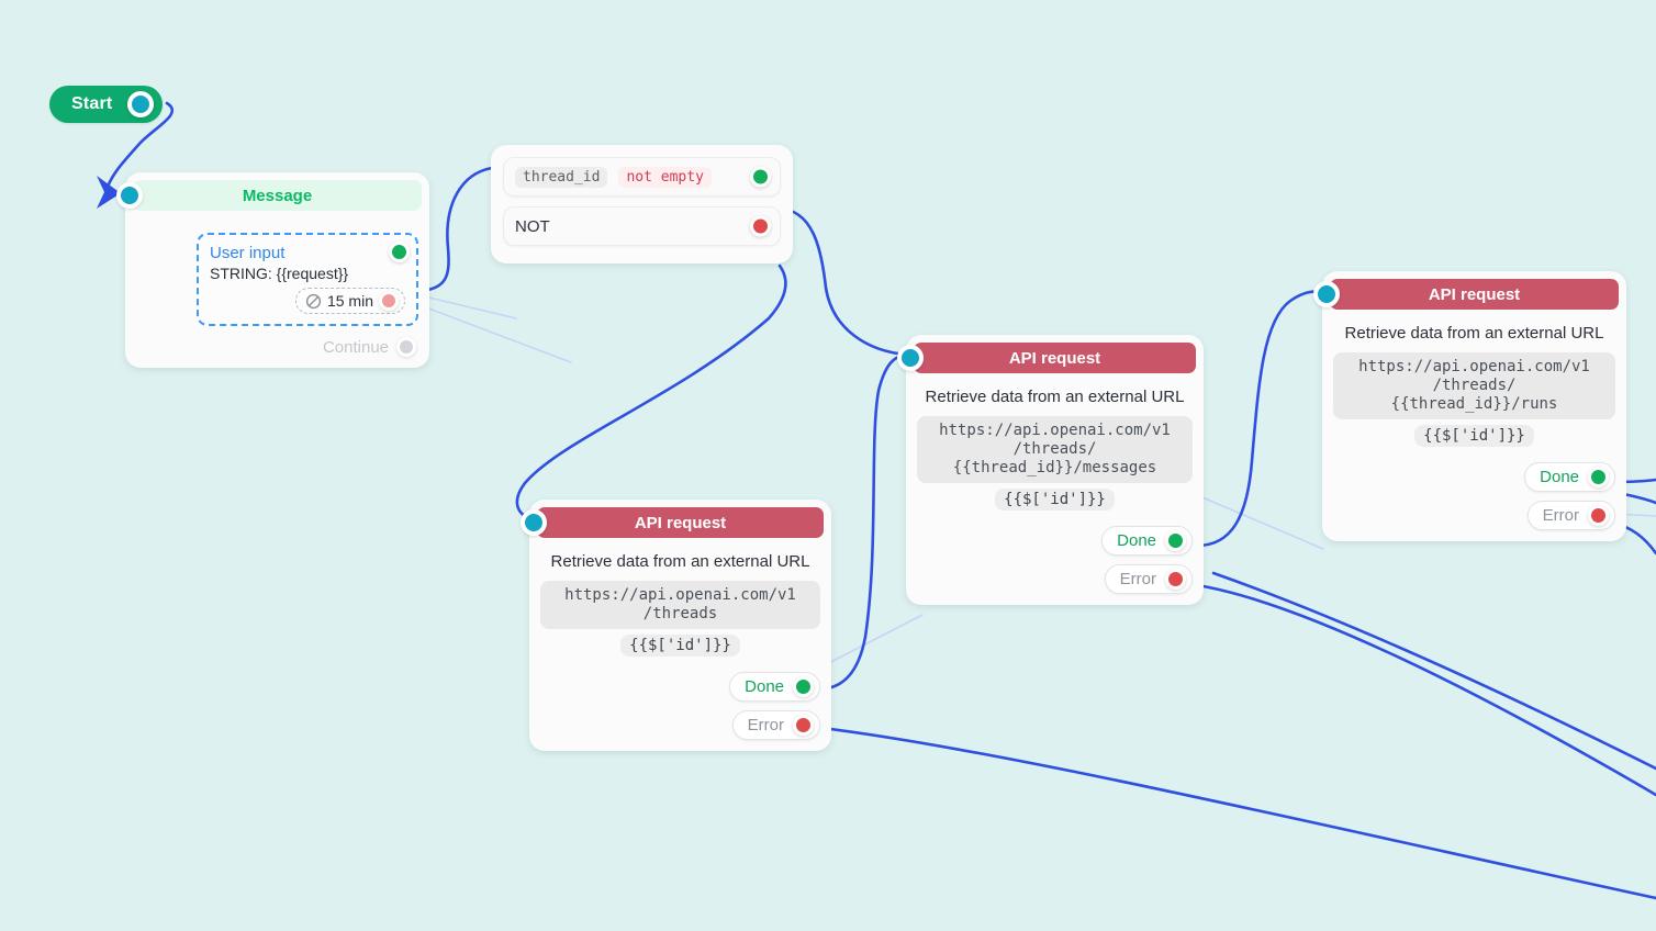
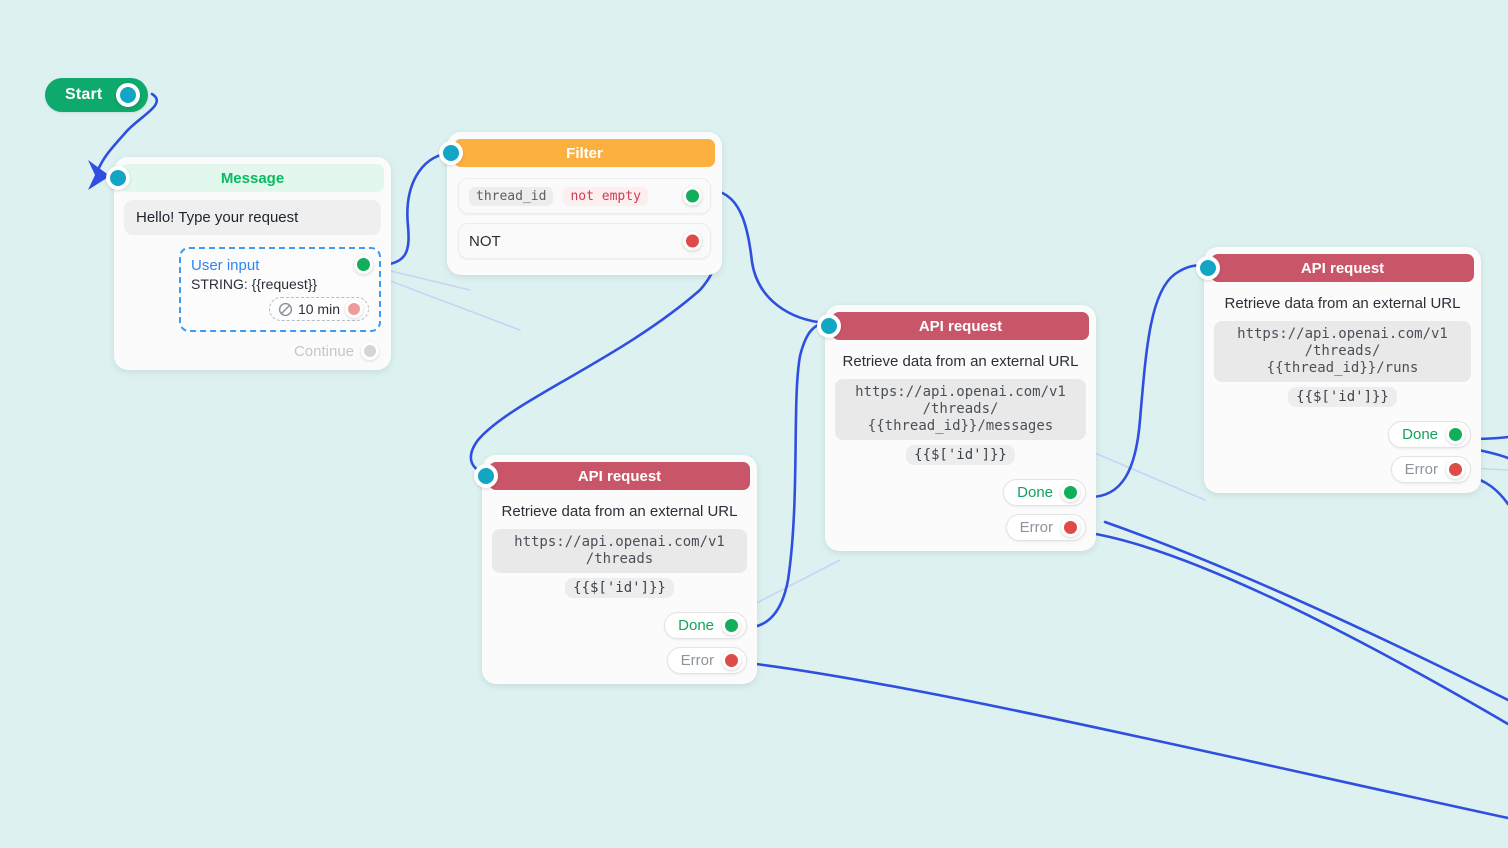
  Start
  Message
+ Hello! Type your request
  User input
  STRING: {{request}}
- 15 min
+ 10 min
  Continue
+ Filter
  thread_id
  not empty
  NOT
  API request
  Retrieve data from an external URL
  https://api.openai.com/v1
  /threads/
  {{thread_id}}/messages
  {{$['id']}}
  Done
  Error
  API request
  Retrieve data from an external URL
  https://api.openai.com/v1
  /threads/
  {{thread_id}}/runs
  {{$['id']}}
  Done
  Error
  API request
  Retrieve data from an external URL
  https://api.openai.com/v1
  /threads
  {{$['id']}}
  Done
  Error
